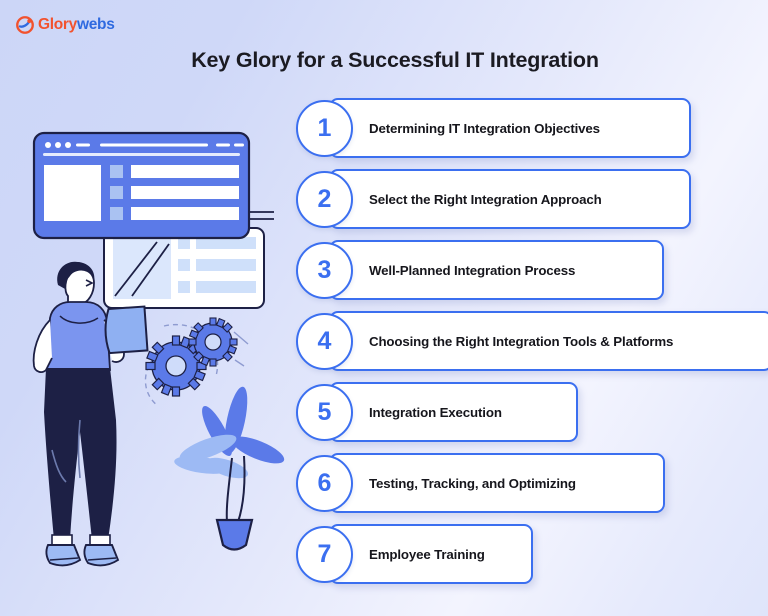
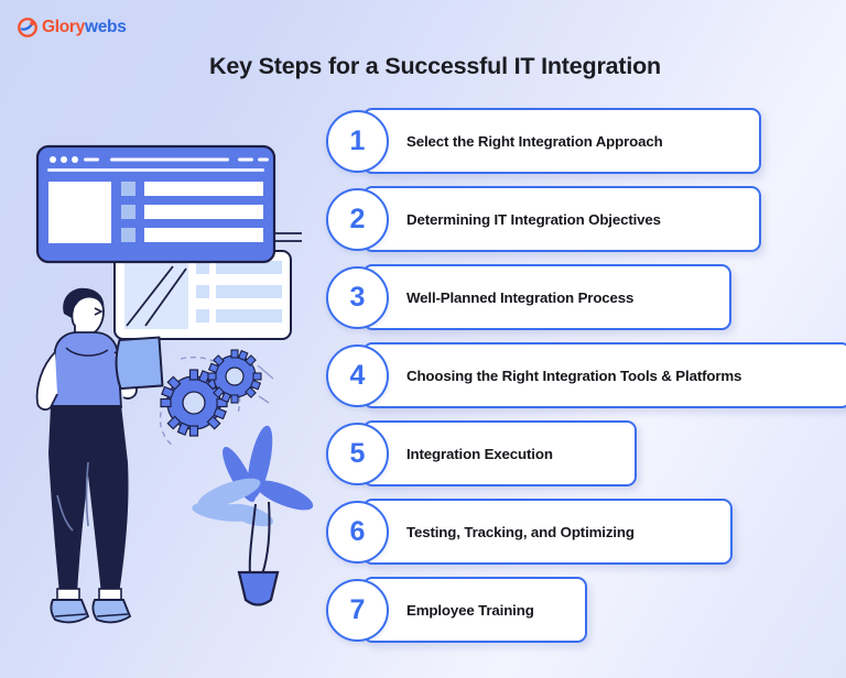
  Glorywebs
- Key Glory for a Successful IT Integration
+ Key Steps for a Successful IT Integration
- Determining IT Integration Objectives
+ Select the Right Integration Approach
  1
- Select the Right Integration Approach
+ Determining IT Integration Objectives
  2
  Well-Planned Integration Process
  3
  Choosing the Right Integration Tools & Platforms
  4
  Integration Execution
  5
  Testing, Tracking, and Optimizing
  6
  Employee Training
  7
